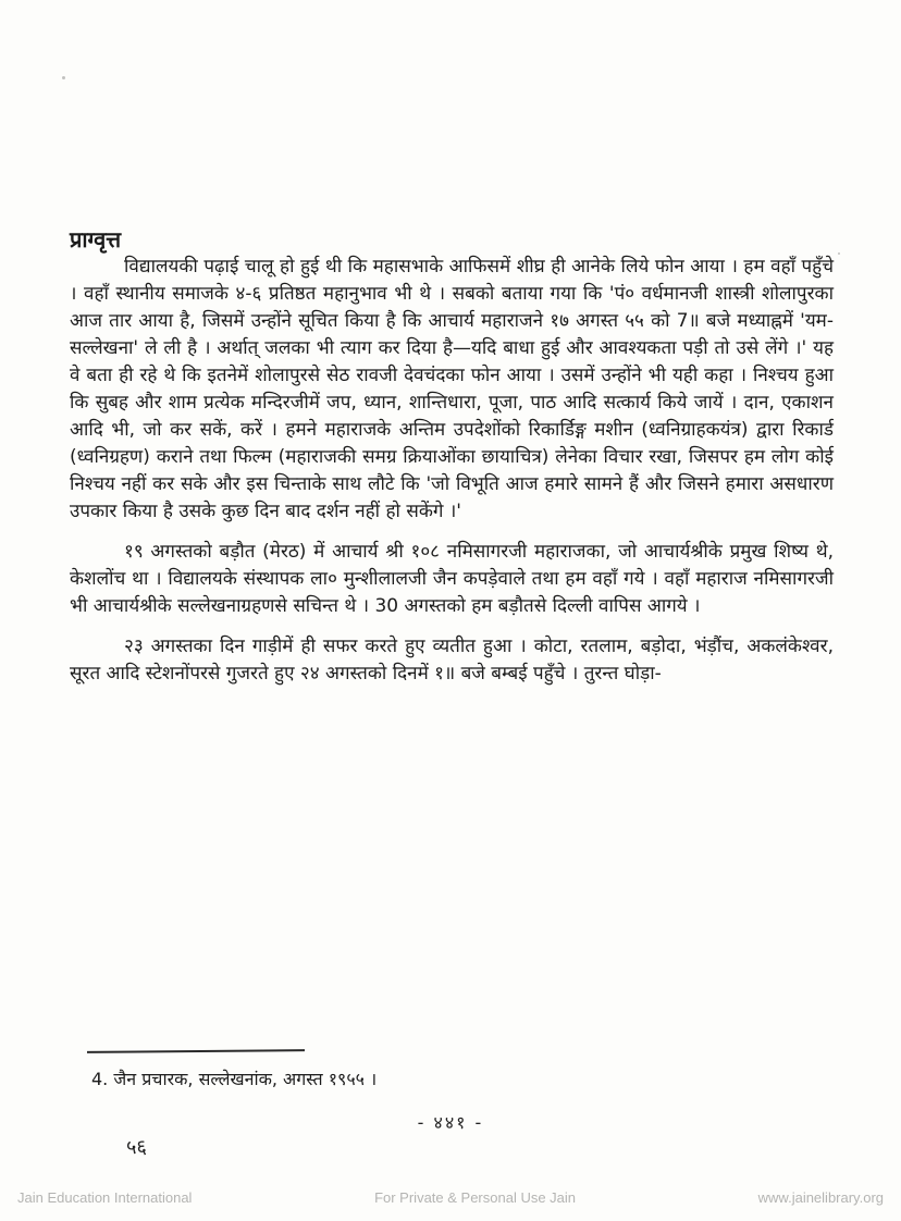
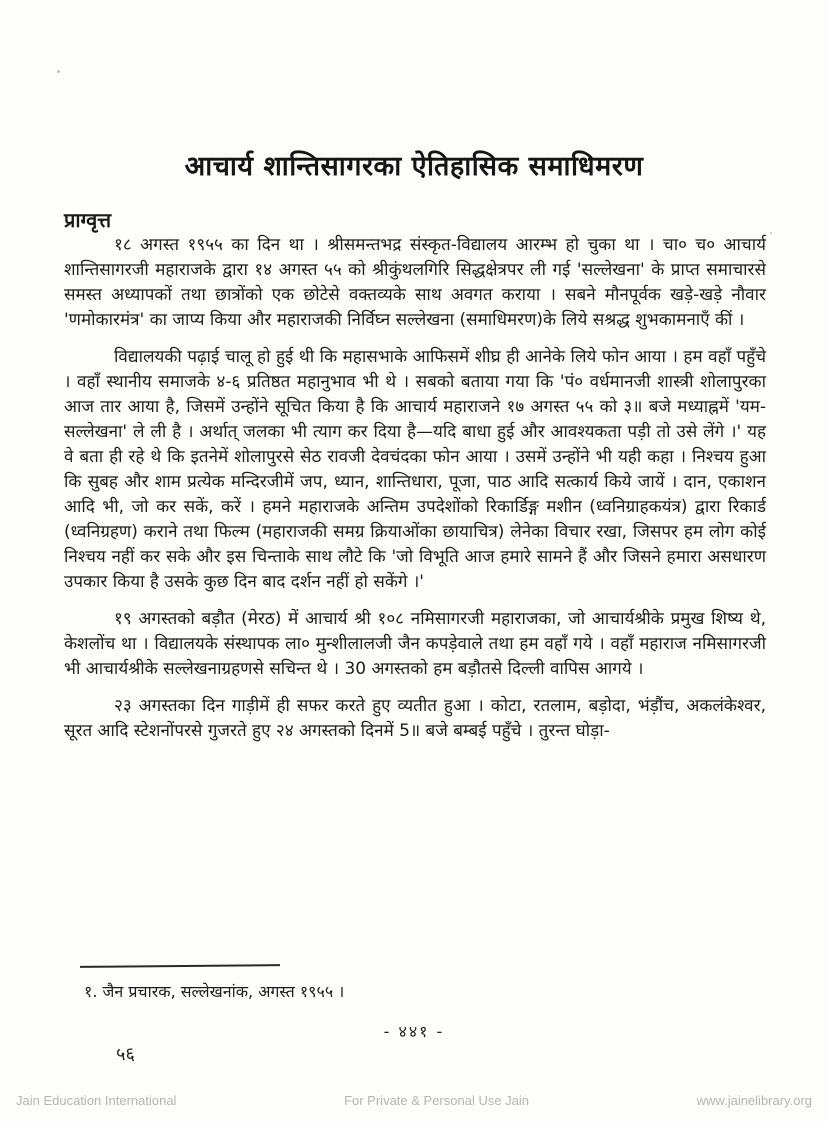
+ आचार्य शान्तिसागरका ऐतिहासिक समाधिमरण
  प्राग्वृत्त
+ १८ अगस्त १९५५ का दिन था । श्रीसमन्तभद्र संस्कृत-विद्यालय आरम्भ हो चुका था । चा० च० आचार्य शान्तिसागरजी महाराजके द्वारा १४ अगस्त ५५ को श्रीकुंथलगिरि सिद्धक्षेत्रपर ली गई 'सल्लेखना' के प्राप्त समाचारसे समस्त अध्यापकों तथा छात्रोंको एक छोटेसे वक्तव्यके साथ अवगत कराया । सबने मौनपूर्वक खड़े-खड़े नौवार 'णमोकारमंत्र' का जाप्य किया और महाराजकी निर्विघ्न सल्लेखना (समाधिमरण)के लिये सश्रद्ध शुभकामनाएँ कीं ।
- विद्यालयकी पढ़ाई चालू हो हुई थी कि महासभाके आफिसमें शीघ्र ही आनेके लिये फोन आया । हम वहाँ पहुँचे । वहाँ स्थानीय समाजके ४-६ प्रतिष्ठत महानुभाव भी थे । सबको बताया गया कि 'पं० वर्धमानजी शास्त्री शोलापुरका आज तार आया है, जिसमें उन्होंने सूचित किया है कि आचार्य महाराजने १७ अगस्त ५५ को 7॥ बजे मध्याह्नमें 'यम-सल्लेखना' ले ली है । अर्थात् जलका भी त्याग कर दिया है—यदि बाधा हुई और आवश्यकता पड़ी तो उसे लेंगे ।' यह वे बता ही रहे थे कि इतनेमें शोलापुरसे सेठ रावजी देवचंदका फोन आया । उसमें उन्होंने भी यही कहा । निश्चय हुआ कि सुबह और शाम प्रत्येक मन्दिरजीमें जप, ध्यान, शान्तिधारा, पूजा, पाठ आदि सत्कार्य किये जायें । दान, एकाशन आदि भी, जो कर सकें, करें । हमने महाराजके अन्तिम उपदेशोंको रिकार्डिङ्ग मशीन (ध्वनिग्राहकयंत्र) द्वारा रिकार्ड (ध्वनिग्रहण) कराने तथा फिल्म (महाराजकी समग्र क्रियाओंका छायाचित्र) लेनेका विचार रखा, जिसपर हम लोग कोई निश्चय नहीं कर सके और इस चिन्ताके साथ लौटे कि 'जो विभूति आज हमारे सामने हैं और जिसने हमारा असधारण उपकार किया है उसके कुछ दिन बाद दर्शन नहीं हो सकेंगे ।'
+ विद्यालयकी पढ़ाई चालू हो हुई थी कि महासभाके आफिसमें शीघ्र ही आनेके लिये फोन आया । हम वहाँ पहुँचे । वहाँ स्थानीय समाजके ४-६ प्रतिष्ठत महानुभाव भी थे । सबको बताया गया कि 'पं० वर्धमानजी शास्त्री शोलापुरका आज तार आया है, जिसमें उन्होंने सूचित किया है कि आचार्य महाराजने १७ अगस्त ५५ को ३॥ बजे मध्याह्नमें 'यम-सल्लेखना' ले ली है । अर्थात् जलका भी त्याग कर दिया है—यदि बाधा हुई और आवश्यकता पड़ी तो उसे लेंगे ।' यह वे बता ही रहे थे कि इतनेमें शोलापुरसे सेठ रावजी देवचंदका फोन आया । उसमें उन्होंने भी यही कहा । निश्चय हुआ कि सुबह और शाम प्रत्येक मन्दिरजीमें जप, ध्यान, शान्तिधारा, पूजा, पाठ आदि सत्कार्य किये जायें । दान, एकाशन आदि भी, जो कर सकें, करें । हमने महाराजके अन्तिम उपदेशोंको रिकार्डिङ्ग मशीन (ध्वनिग्राहकयंत्र) द्वारा रिकार्ड (ध्वनिग्रहण) कराने तथा फिल्म (महाराजकी समग्र क्रियाओंका छायाचित्र) लेनेका विचार रखा, जिसपर हम लोग कोई निश्चय नहीं कर सके और इस चिन्ताके साथ लौटे कि 'जो विभूति आज हमारे सामने हैं और जिसने हमारा असधारण उपकार किया है उसके कुछ दिन बाद दर्शन नहीं हो सकेंगे ।'
  १९ अगस्तको बड़ौत (मेरठ) में आचार्य श्री १०८ नमिसागरजी महाराजका, जो आचार्यश्रीके प्रमुख शिष्य थे, केशलोंच था । विद्यालयके संस्थापक ला० मुन्शीलालजी जैन कपड़ेवाले तथा हम वहाँ गये । वहाँ महाराज नमिसागरजी भी आचार्यश्रीके सल्लेखनाग्रहणसे सचिन्त थे । 30 अगस्तको हम बड़ौतसे दिल्ली वापिस आगये ।
- २३ अगस्तका दिन गाड़ीमें ही सफर करते हुए व्यतीत हुआ । कोटा, रतलाम, बड़ोदा, भंड़ौंच, अकलंकेश्वर, सूरत आदि स्टेशनोंपरसे गुजरते हुए २४ अगस्तको दिनमें १॥ बजे बम्बई पहुँचे । तुरन्त घोड़ा-
+ २३ अगस्तका दिन गाड़ीमें ही सफर करते हुए व्यतीत हुआ । कोटा, रतलाम, बड़ोदा, भंड़ौंच, अकलंकेश्वर, सूरत आदि स्टेशनोंपरसे गुजरते हुए २४ अगस्तको दिनमें 5॥ बजे बम्बई पहुँचे । तुरन्त घोड़ा-
- 4. जैन प्रचारक, सल्लेखनांक, अगस्त १९५५ ।
+ १. जैन प्रचारक, सल्लेखनांक, अगस्त १९५५ ।
  - ४४१ -
  Jain Education International
  For Private & Personal Use Jain
  www.jainelibrary.org
